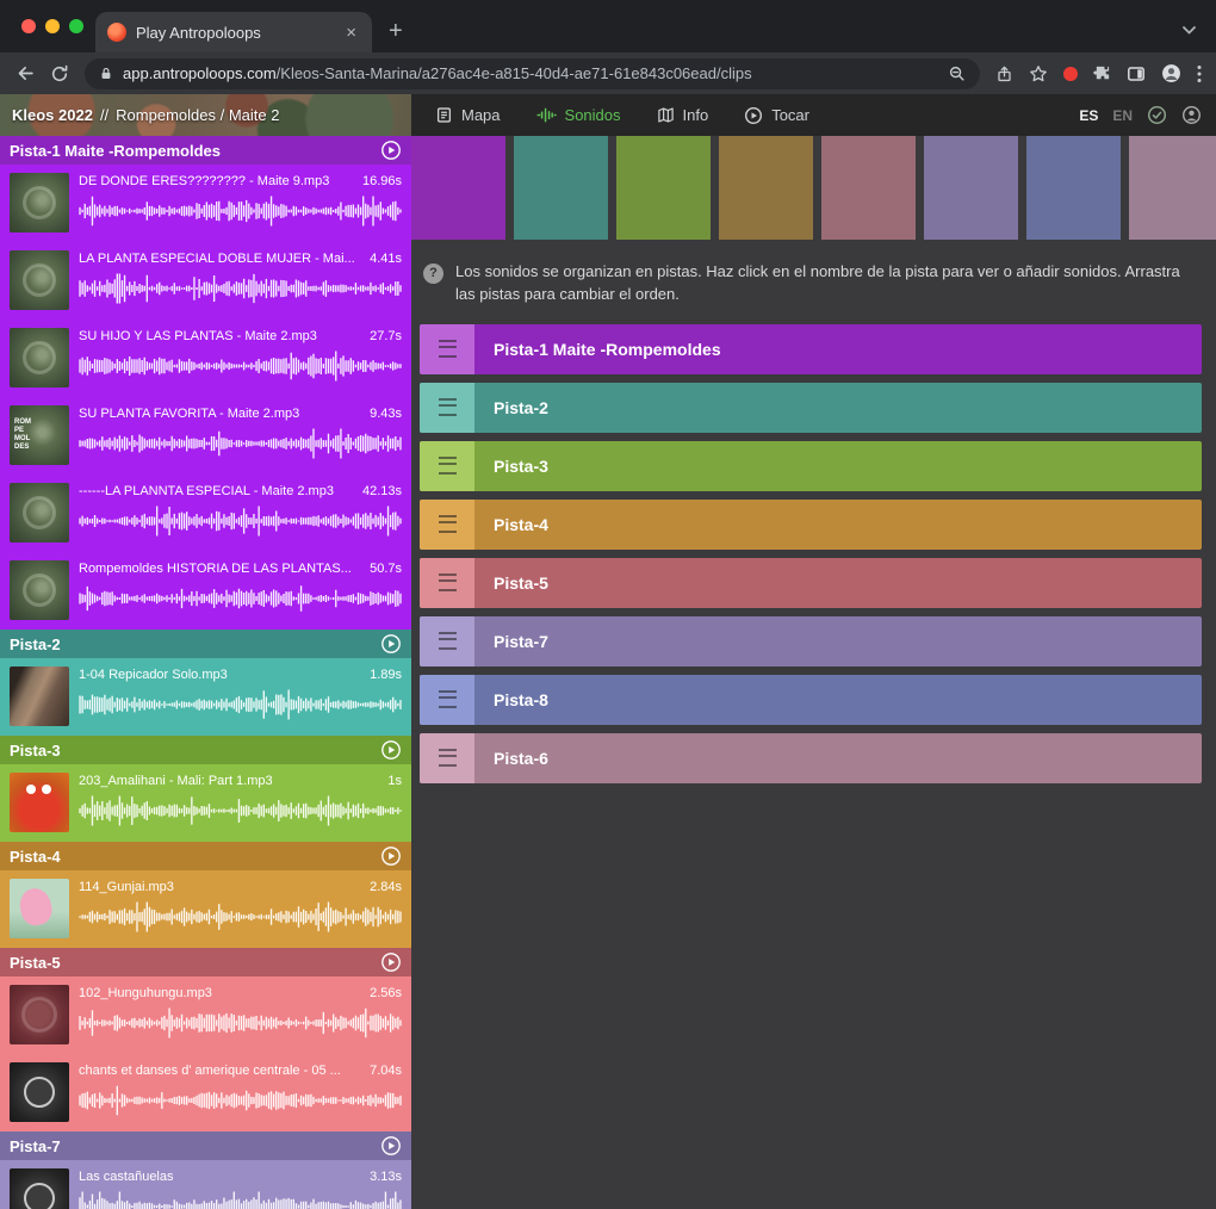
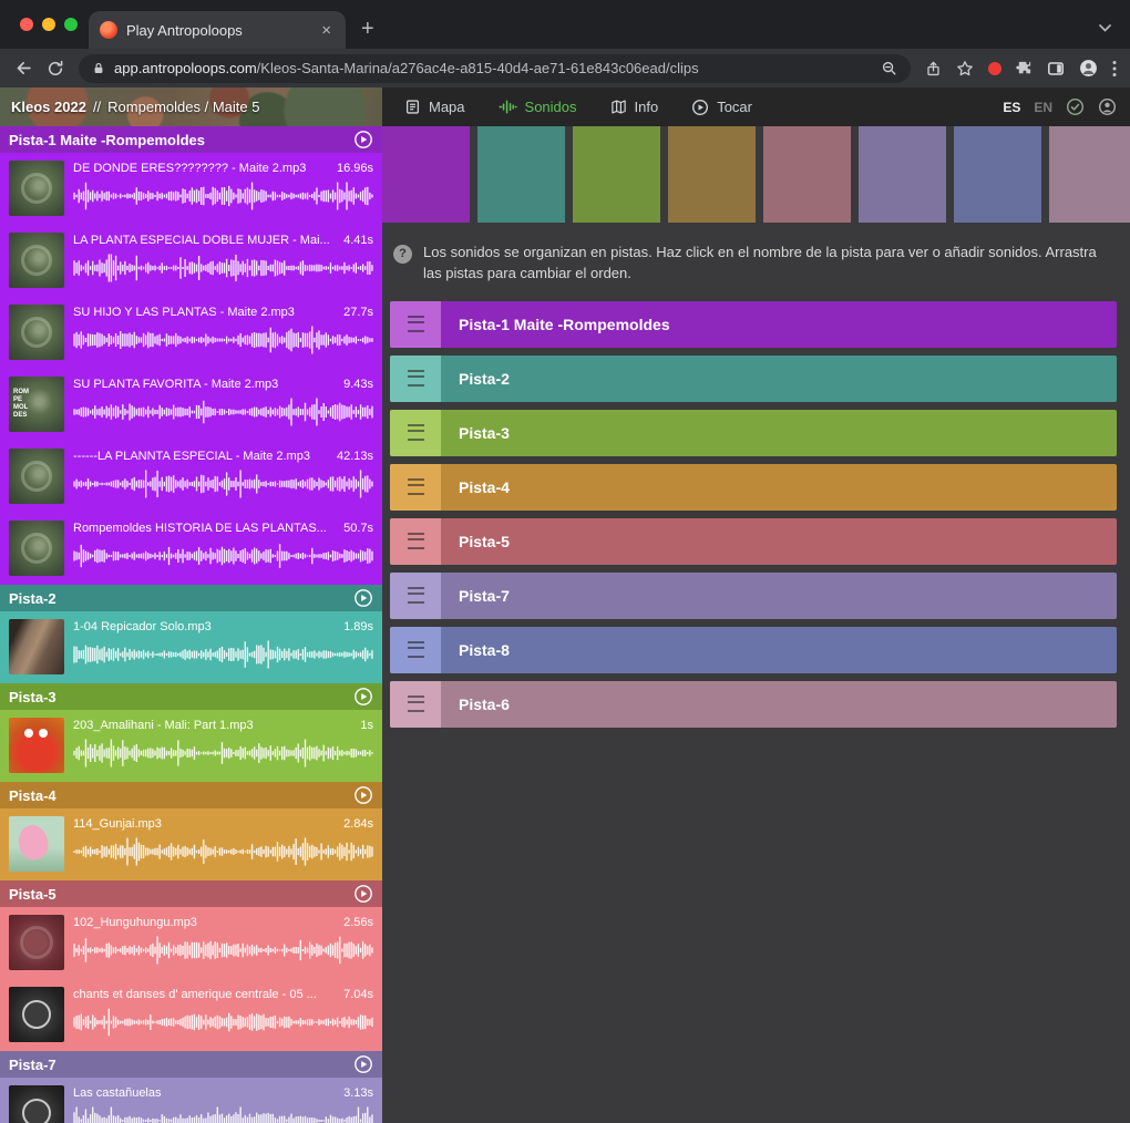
  Play Antropoloops
  ×
  +
  app.antropoloops.com/Kleos-Santa-Marina/a276ac4e-a815-40d4-ae71-61e843c06ead/clips
  Kleos 2022
  //
- Rompemoldes / Maite 2
+ Rompemoldes / Maite 5
  Mapa
  Sonidos
  Info
  Tocar
  ES
  EN
  Pista-1 Maite -Rompemoldes
- DE DONDE ERES???????? - Maite 9.mp3
+ DE DONDE ERES???????? - Maite 2.mp3
  16.96s
  LA PLANTA ESPECIAL DOBLE MUJER - Mai...
  4.41s
  SU HIJO Y LAS PLANTAS - Maite 2.mp3
  27.7s
  SU PLANTA FAVORITA - Maite 2.mp3
  9.43s
  ------LA PLANNTA ESPECIAL - Maite 2.mp3
  42.13s
  Rompemoldes HISTORIA DE LAS PLANTAS...
  50.7s
  Pista-2
  1-04 Repicador Solo.mp3
  1.89s
  Pista-3
  203_Amalihani - Mali: Part 1.mp3
  1s
  Pista-4
  114_Gunjai.mp3
  2.84s
  Pista-5
  102_Hunguhungu.mp3
  2.56s
  chants et danses d' amerique centrale - 05 ...
  7.04s
  Pista-7
  Las castañuelas
  3.13s
  ?
  Los sonidos se organizan en pistas. Haz click en el nombre de la pista para ver o añadir sonidos. Arrastra las pistas para cambiar el orden.
  Pista-1 Maite -Rompemoldes
  Pista-2
  Pista-3
  Pista-4
  Pista-5
  Pista-7
  Pista-8
  Pista-6
